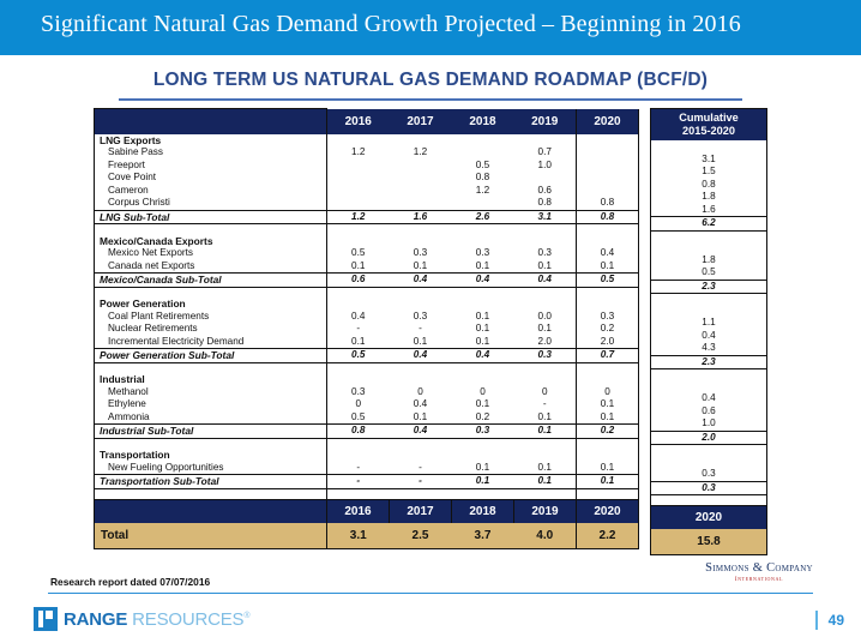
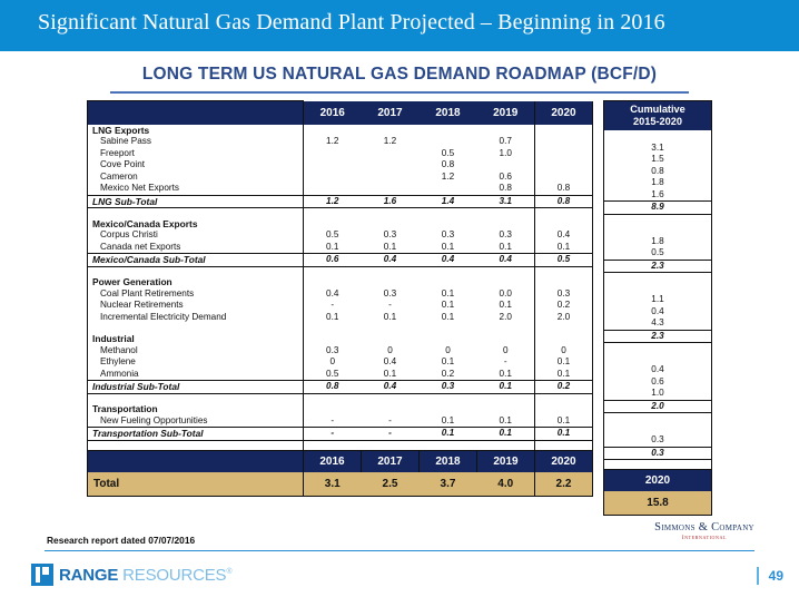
- Significant Natural Gas Demand Growth Projected – Beginning in 2016
+ Significant Natural Gas Demand Plant Projected – Beginning in 2016
  LONG TERM US NATURAL GAS DEMAND ROADMAP (BCF/D)
  	2016	2017	2018	2019	2020
  LNG Exports
  Sabine Pass	1.2	1.2		0.7
  Freeport			0.5	1.0
  Cove Point			0.8
  Cameron			1.2	0.6
- Corpus Christi				0.8	0.8
+ Mexico Net Exports				0.8	0.8
- LNG Sub-Total	1.2	1.6	2.6	3.1	0.8
+ LNG Sub-Total	1.2	1.6	1.4	3.1	0.8
  Mexico/Canada Exports
- Mexico Net Exports	0.5	0.3	0.3	0.3	0.4
+ Corpus Christi	0.5	0.3	0.3	0.3	0.4
  Canada net Exports	0.1	0.1	0.1	0.1	0.1
  Mexico/Canada Sub-Total	0.6	0.4	0.4	0.4	0.5
  Power Generation
  Coal Plant Retirements	0.4	0.3	0.1	0.0	0.3
  Nuclear Retirements	-	-	0.1	0.1	0.2
  Incremental Electricity Demand	0.1	0.1	0.1	2.0	2.0
- Power Generation Sub-Total	0.5	0.4	0.4	0.3	0.7
  Industrial
  Methanol	0.3	0	0	0	0
  Ethylene	0	0.4	0.1	-	0.1
  Ammonia	0.5	0.1	0.2	0.1	0.1
  Industrial Sub-Total	0.8	0.4	0.3	0.1	0.2
  Transportation
  New Fueling Opportunities	-	-	0.1	0.1	0.1
  Transportation Sub-Total	-	-	0.1	0.1	0.1
  	2016	2017	2018	2019	2020
  Total	3.1	2.5	3.7	4.0	2.2
  Cumulative2015-2020
  3.1
  1.5
  0.8
  1.8
  1.6
- 6.2
+ 8.9
  1.8
  0.5
  2.3
  1.1
  0.4
  4.3
  2.3
  0.4
  0.6
  1.0
  2.0
  0.3
  0.3
  2020
  15.8
  Research report dated 07/07/2016
  Simmons & Company
  RANGE RESOURCES
  49
